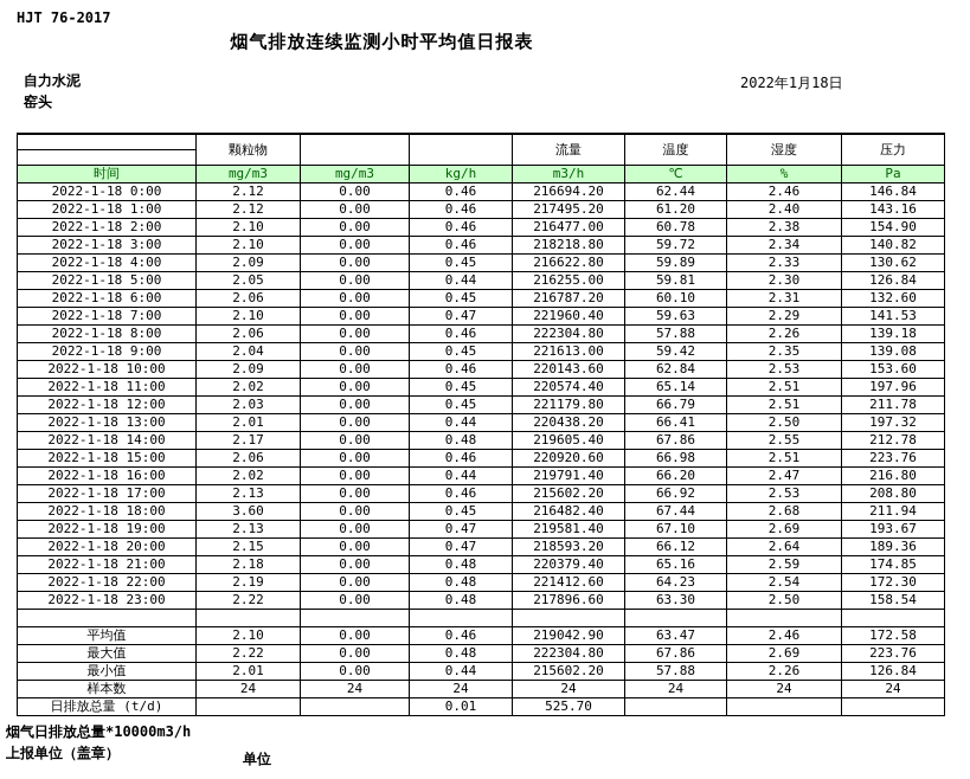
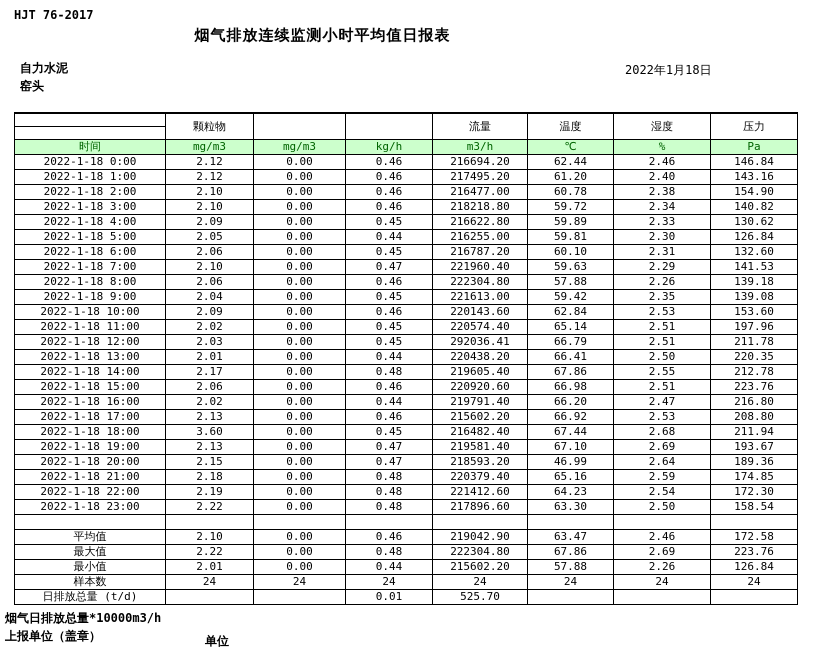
  HJT 76-2017
  烟气排放连续监测小时平均值日报表
  自力水泥
  窑头
  2022年1月18日
  	颗粒物			流量	温度	湿度	压力
  时间	mg/m3	mg/m3	kg/h	m3/h	℃	%	Pa
  2022-1-18 0:00	2.12	0.00	0.46	216694.20	62.44	2.46	146.84
  2022-1-18 1:00	2.12	0.00	0.46	217495.20	61.20	2.40	143.16
  2022-1-18 2:00	2.10	0.00	0.46	216477.00	60.78	2.38	154.90
  2022-1-18 3:00	2.10	0.00	0.46	218218.80	59.72	2.34	140.82
  2022-1-18 4:00	2.09	0.00	0.45	216622.80	59.89	2.33	130.62
  2022-1-18 5:00	2.05	0.00	0.44	216255.00	59.81	2.30	126.84
  2022-1-18 6:00	2.06	0.00	0.45	216787.20	60.10	2.31	132.60
  2022-1-18 7:00	2.10	0.00	0.47	221960.40	59.63	2.29	141.53
  2022-1-18 8:00	2.06	0.00	0.46	222304.80	57.88	2.26	139.18
  2022-1-18 9:00	2.04	0.00	0.45	221613.00	59.42	2.35	139.08
  2022-1-18 10:00	2.09	0.00	0.46	220143.60	62.84	2.53	153.60
  2022-1-18 11:00	2.02	0.00	0.45	220574.40	65.14	2.51	197.96
- 2022-1-18 12:00	2.03	0.00	0.45	221179.80	66.79	2.51	211.78
+ 2022-1-18 12:00	2.03	0.00	0.45	292036.41	66.79	2.51	211.78
- 2022-1-18 13:00	2.01	0.00	0.44	220438.20	66.41	2.50	197.32
+ 2022-1-18 13:00	2.01	0.00	0.44	220438.20	66.41	2.50	220.35
  2022-1-18 14:00	2.17	0.00	0.48	219605.40	67.86	2.55	212.78
  2022-1-18 15:00	2.06	0.00	0.46	220920.60	66.98	2.51	223.76
  2022-1-18 16:00	2.02	0.00	0.44	219791.40	66.20	2.47	216.80
  2022-1-18 17:00	2.13	0.00	0.46	215602.20	66.92	2.53	208.80
  2022-1-18 18:00	3.60	0.00	0.45	216482.40	67.44	2.68	211.94
  2022-1-18 19:00	2.13	0.00	0.47	219581.40	67.10	2.69	193.67
- 2022-1-18 20:00	2.15	0.00	0.47	218593.20	66.12	2.64	189.36
+ 2022-1-18 20:00	2.15	0.00	0.47	218593.20	46.99	2.64	189.36
  2022-1-18 21:00	2.18	0.00	0.48	220379.40	65.16	2.59	174.85
  2022-1-18 22:00	2.19	0.00	0.48	221412.60	64.23	2.54	172.30
  2022-1-18 23:00	2.22	0.00	0.48	217896.60	63.30	2.50	158.54
  平均值	2.10	0.00	0.46	219042.90	63.47	2.46	172.58
  最大值	2.22	0.00	0.48	222304.80	67.86	2.69	223.76
  最小值	2.01	0.00	0.44	215602.20	57.88	2.26	126.84
  样本数	24	24	24	24	24	24	24
  日排放总量 (t/d)			0.01	525.70
  烟气日排放总量*10000m3/h
  上报单位（盖章）
  单位
